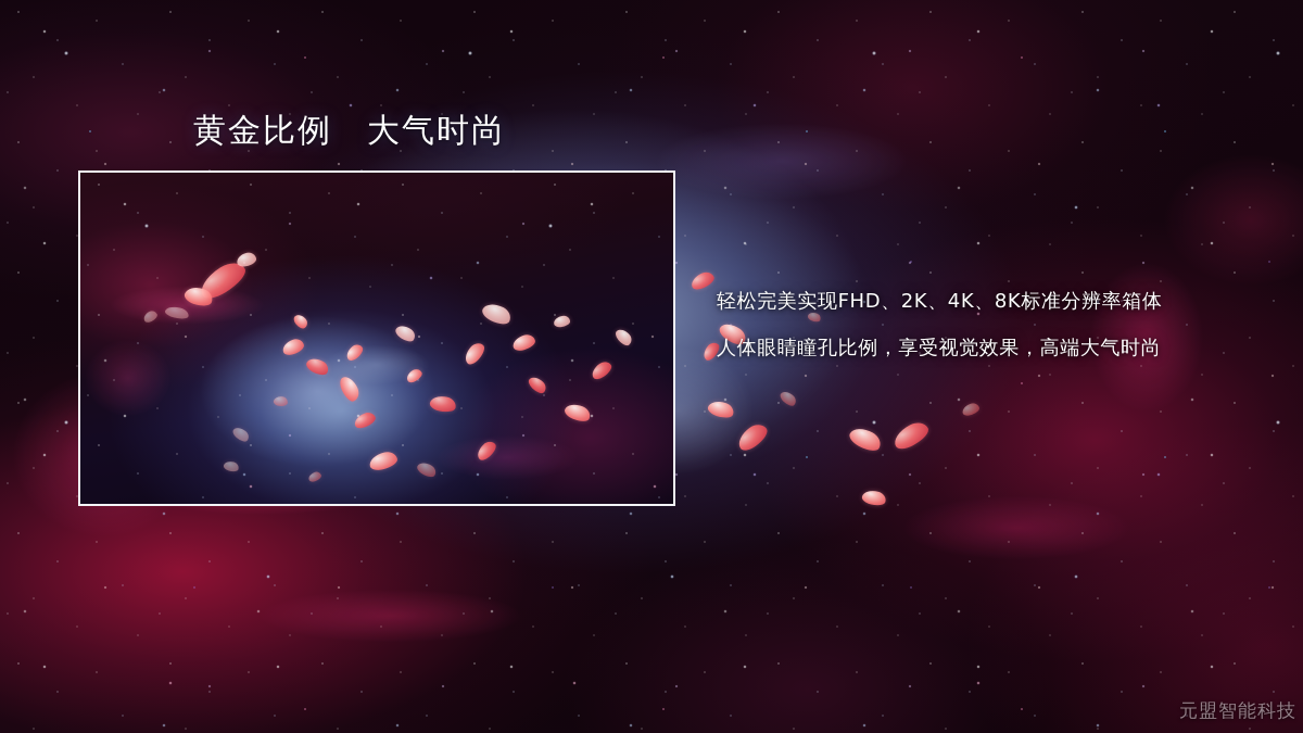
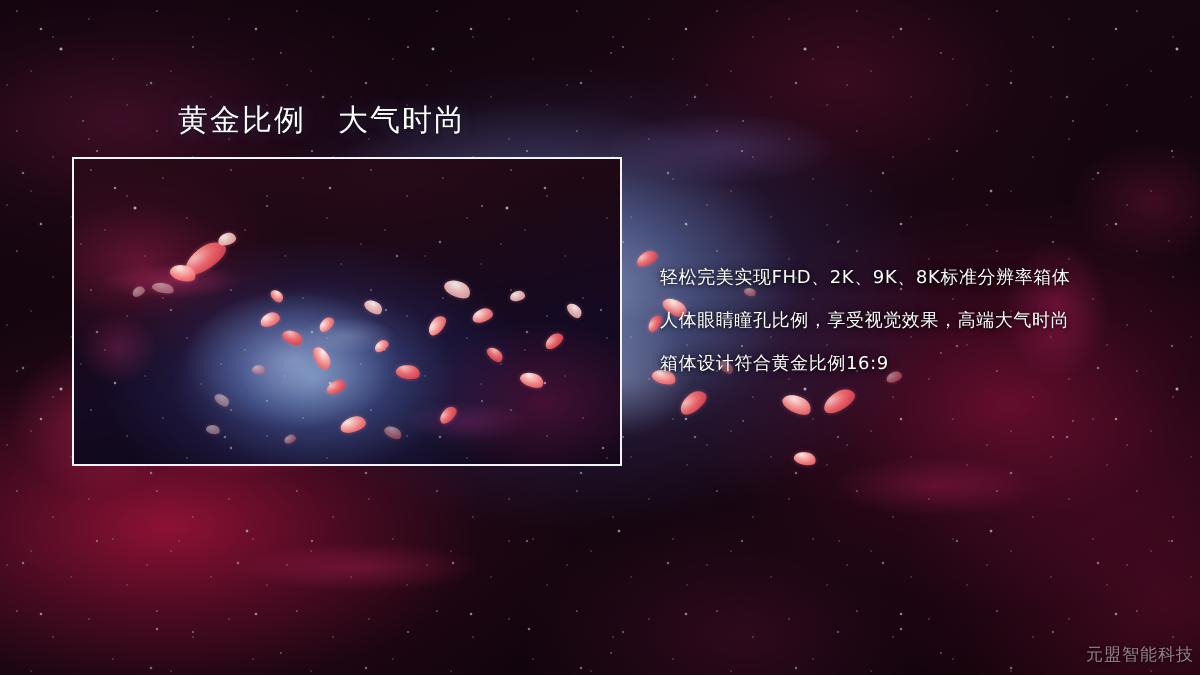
  黄金比例 大气时尚
- 轻松完美实现FHD、2K、4K、8K标准分辨率箱体
+ 轻松完美实现FHD、2K、9K、8K标准分辨率箱体
  人体眼睛瞳孔比例，享受视觉效果，高端大气时尚
+ 箱体设计符合黄金比例16:9
  元盟智能科技
